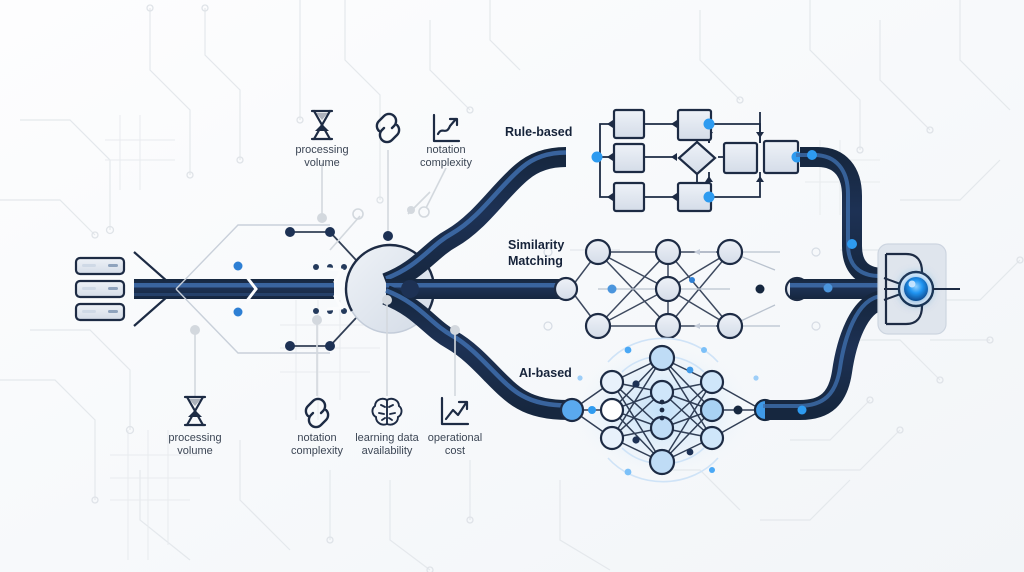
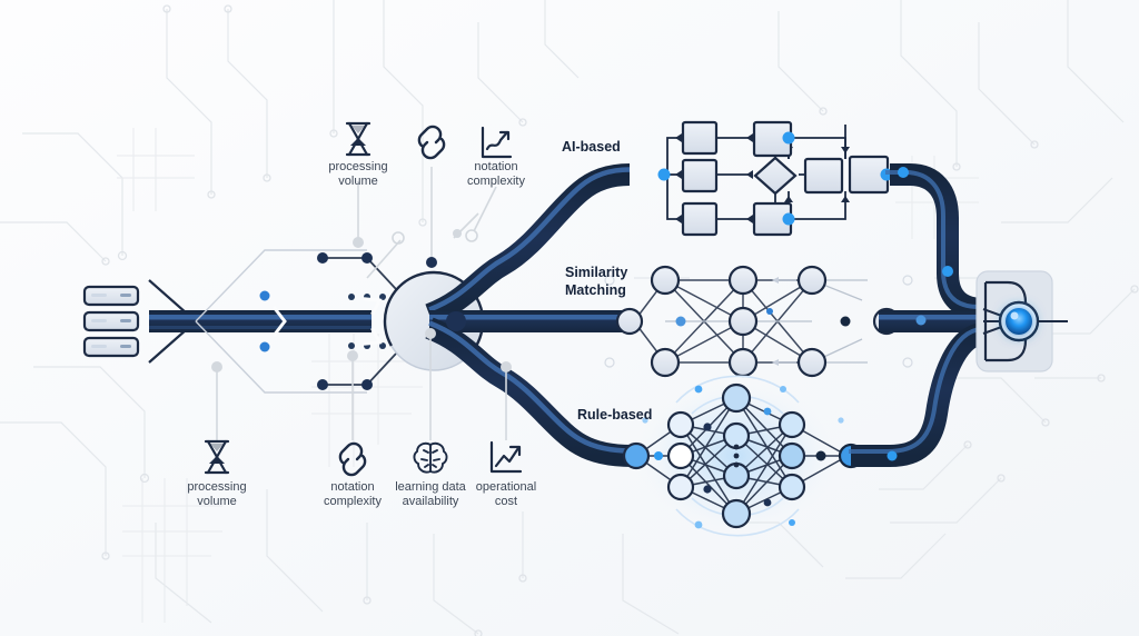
- Rule-based
+ AI-based
  Similarity
  Matching
- AI-based
+ Rule-based
  processing
  volume
  notation
  complexity
  processing
  volume
  notation
  complexity
  learning data
  availability
  operational
  cost
